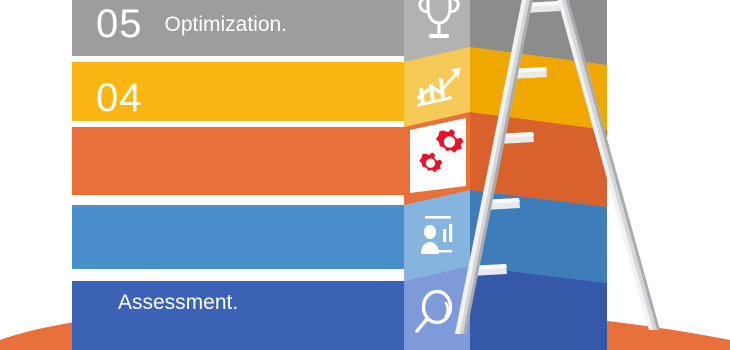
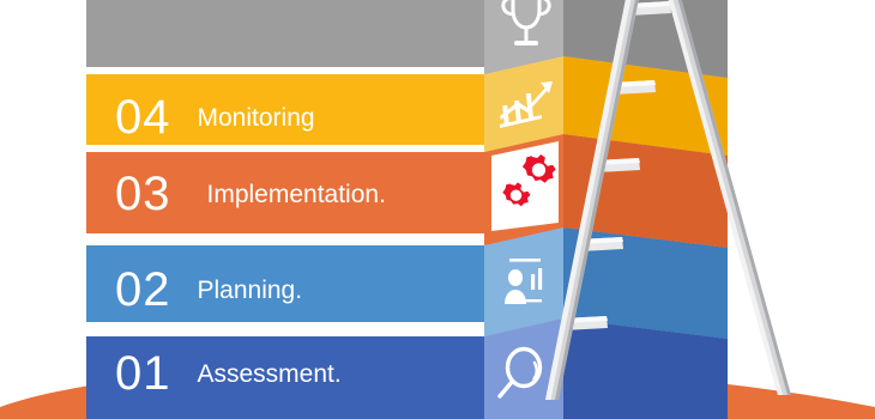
- 05
- Optimization.
  04
+ Monitoring
+ 03
+ Implementation.
+ 02
+ Planning.
+ 01
  Assessment.
